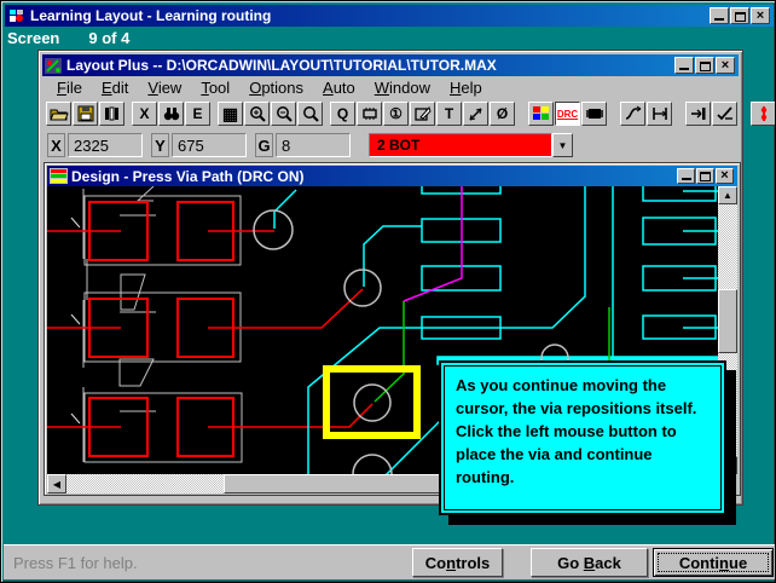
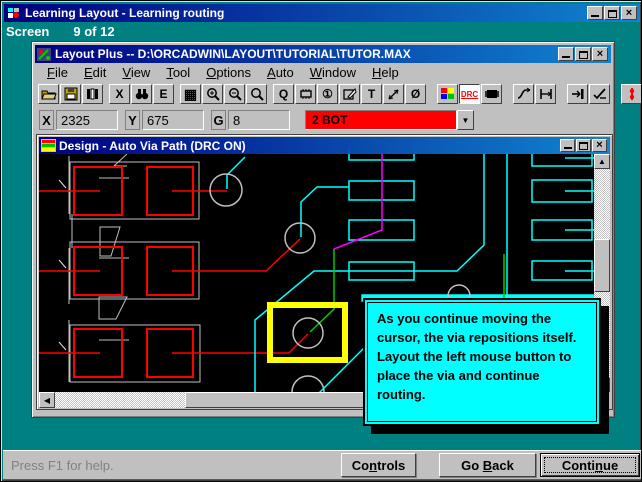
  Learning Layout - Learning routing
  ×
  Screen
- 9 of 4
+ 9 of 12
  Layout Plus -- D:\ORCADWIN\LAYOUT\TUTORIAL\TUTOR.MAX
  ×
  File
  Edit
  View
  Tool
  Options
  Auto
  Window
  Help
  X
  E
  ▦
  Q
  ①
  T
  Ø
  DRC
  X
  2325
  Y
  675
  G
  8
  2 BOT
  ▼
- Design - Press Via Path (DRC ON)
+ Design - Auto Via Path (DRC ON)
  ×
  ▲
  ◀
- As you continue moving the cursor, the via repositions itself. Click the left mouse button to place the via and continue routing.
+ As you continue moving the cursor, the via repositions itself. Layout the left mouse button to place the via and continue routing.
  Press F1 for help.
  Controls
  Go Back
  Continue
